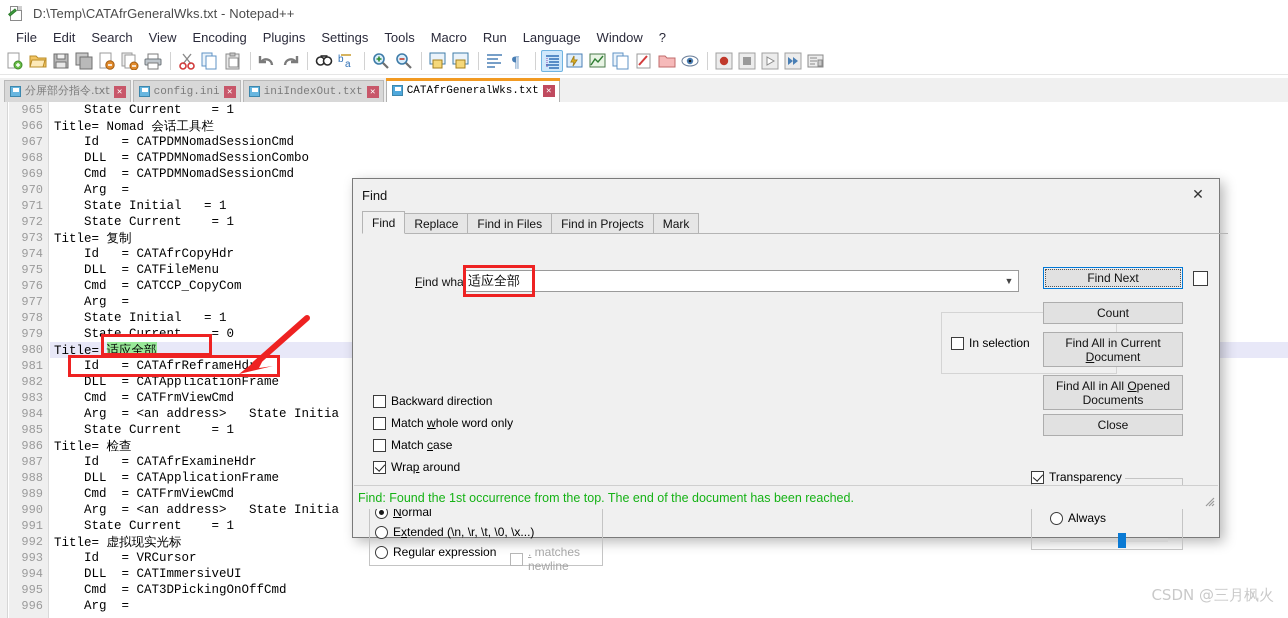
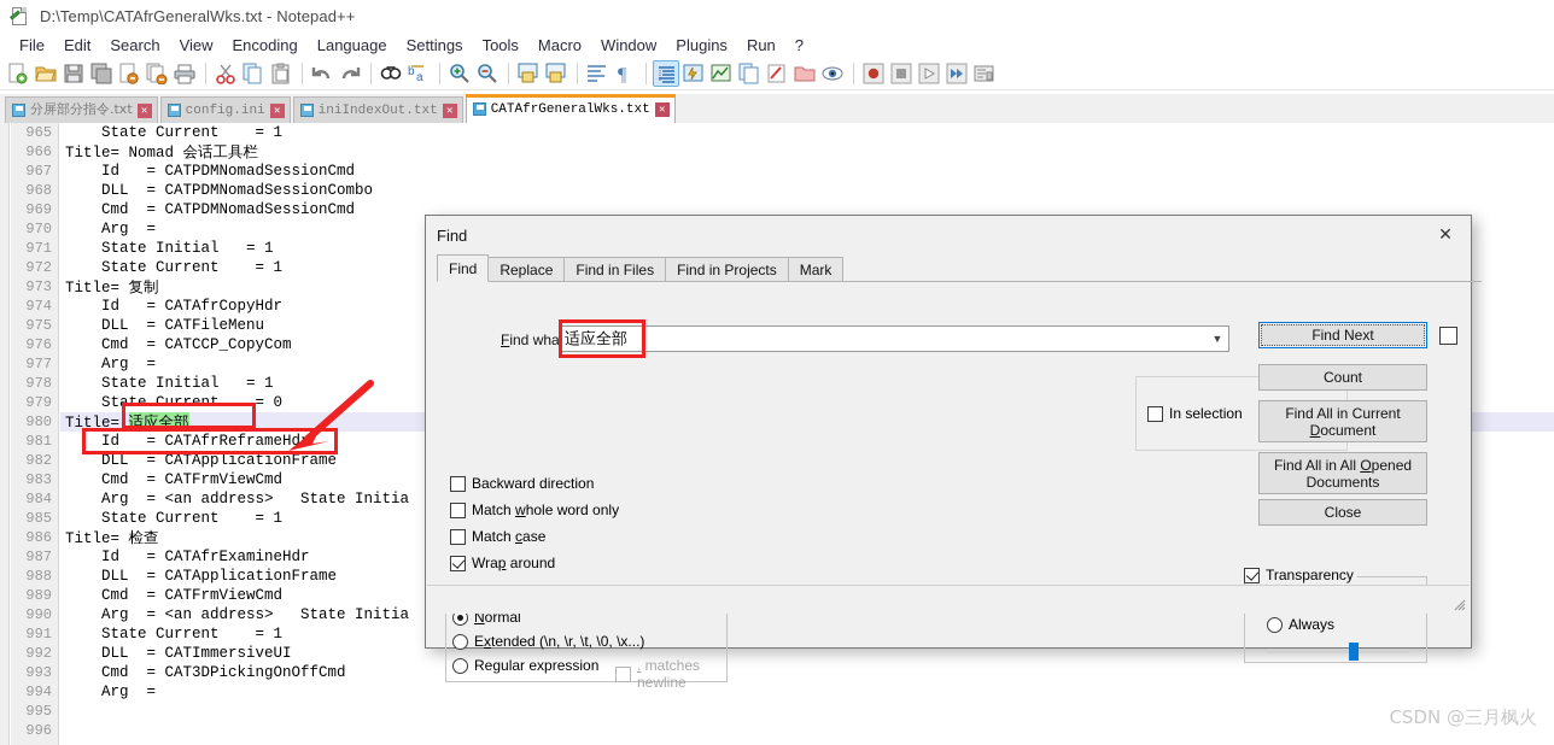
  D:\Temp\CATAfrGeneralWks.txt - Notepad++
  File
  Edit
  Search
  View
  Encoding
- Plugins
+ Language
  Settings
  Tools
  Macro
- Run
+ Window
- Language
+ Plugins
- Window
+ Run
  ?
  b
  a
  ¶
  分屏部分指令.txt
  ✕
  config.ini
  ✕
  iniIndexOut.txt
  ✕
  CATAfrGeneralWks.txt
  ✕
  965
  966
  967
  968
  969
  970
  971
  972
  973
  974
  975
  976
  977
  978
  979
  980
  981
  982
  983
  984
  985
  986
  987
  988
  989
  990
  991
  992
  993
  994
  995
  996
  State Current = 1
  Title= Nomad 会话工具栏
  Id = CATPDMNomadSessionCmd
  DLL = CATPDMNomadSessionCombo
  Cmd = CATPDMNomadSessionCmd
  Arg =
  State Initial = 1
  State Current = 1
  Title= 复制
  Id = CATAfrCopyHdr
  DLL = CATFileMenu
  Cmd = CATCCP_CopyCom
  Arg =
  State Initial = 1
  State Current = 0
  Title= 适应全部
  Id = CATAfrReframeHd
  DLL = CATApplicationFrame
  Cmd = CATFrmViewCmd
  Arg = <an address> State Initia
  State Current = 1
  Title= 检查
  Id = CATAfrExamineHdr
  DLL = CATApplicationFrame
  Cmd = CATFrmViewCmd
  Arg = <an address> State Initia
  State Current = 1
- Title= 虚拟现实光标
- Id = VRCursor
  DLL = CATImmersiveUI
  Cmd = CAT3DPickingOnOffCmd
  Arg =
  Find
  ✕
  Find
  Replace
  Find in Files
  Find in Projects
  Mark
  Find wha
  适应全部
  ▼
  Backward direction
  Match whole word only
  Match case
  Wrap around
  Normal
  Extended (\n, \r, \t, \0, \x...)
  Regular expression
  . matches newline
  In selection
  Find Next
  Count
  Find All in Current
  Document
  Find All in All Opened
  Documents
  Close
  Transparency
  Always
- Find: Found the 1st occurrence from the top. The end of the document has been reached.
  CSDN @三月枫火
